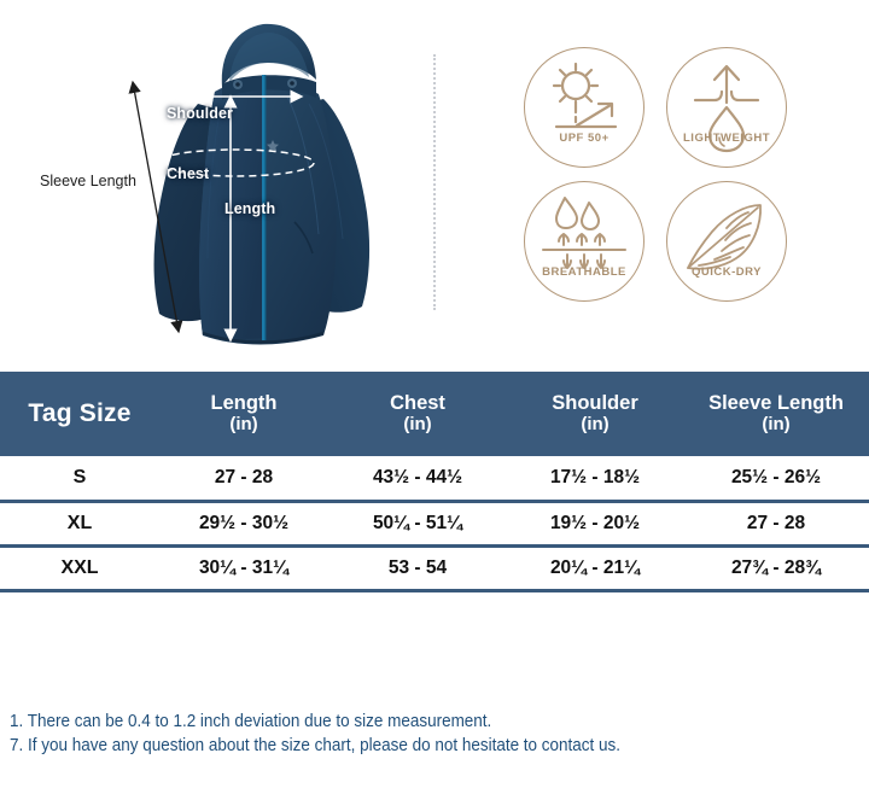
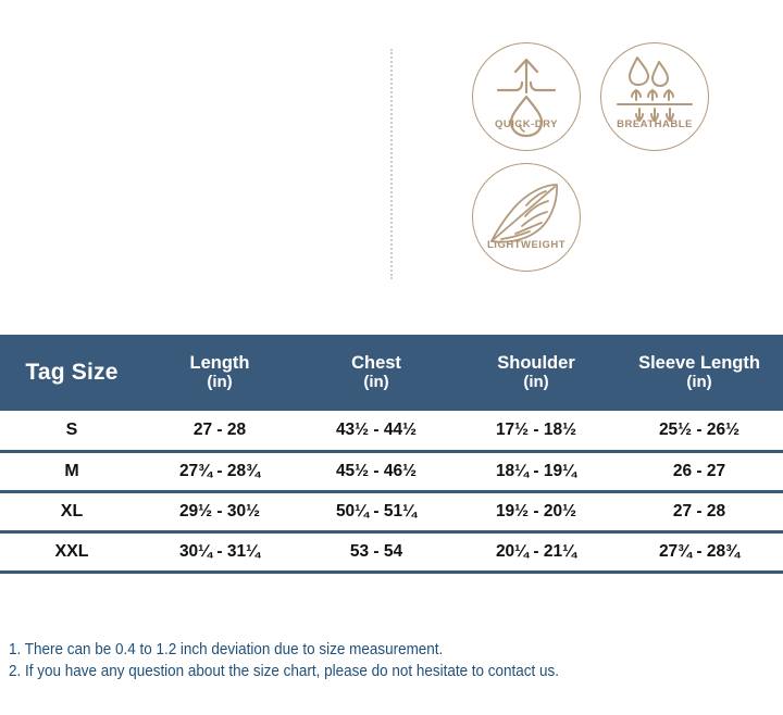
- Shoulder
- Chest
- Length
- Sleeve Length
- UPF 50+
- LIGHTWEIGHT
+ QUICK-DRY
  BREATHABLE
- QUICK-DRY
+ LIGHTWEIGHT
  Tag Size	Length (in)	Chest (in)	Shoulder (in)	Sleeve Length (in)
  S	27 - 28	43½ - 44½	17½ - 18½	25½ - 26½
+ M	27¾ - 28¾	45½ - 46½	18¼ - 19¼	26 - 27
  XL	29½ - 30½	50¼ - 51¼	19½ - 20½	27 - 28
  XXL	30¼ - 31¼	53 - 54	20¼ - 21¼	27¾ - 28¾
  1. There can be 0.4 to 1.2 inch deviation due to size measurement.
- 7. If you have any question about the size chart, please do not hesitate to contact us.
+ 2. If you have any question about the size chart, please do not hesitate to contact us.
